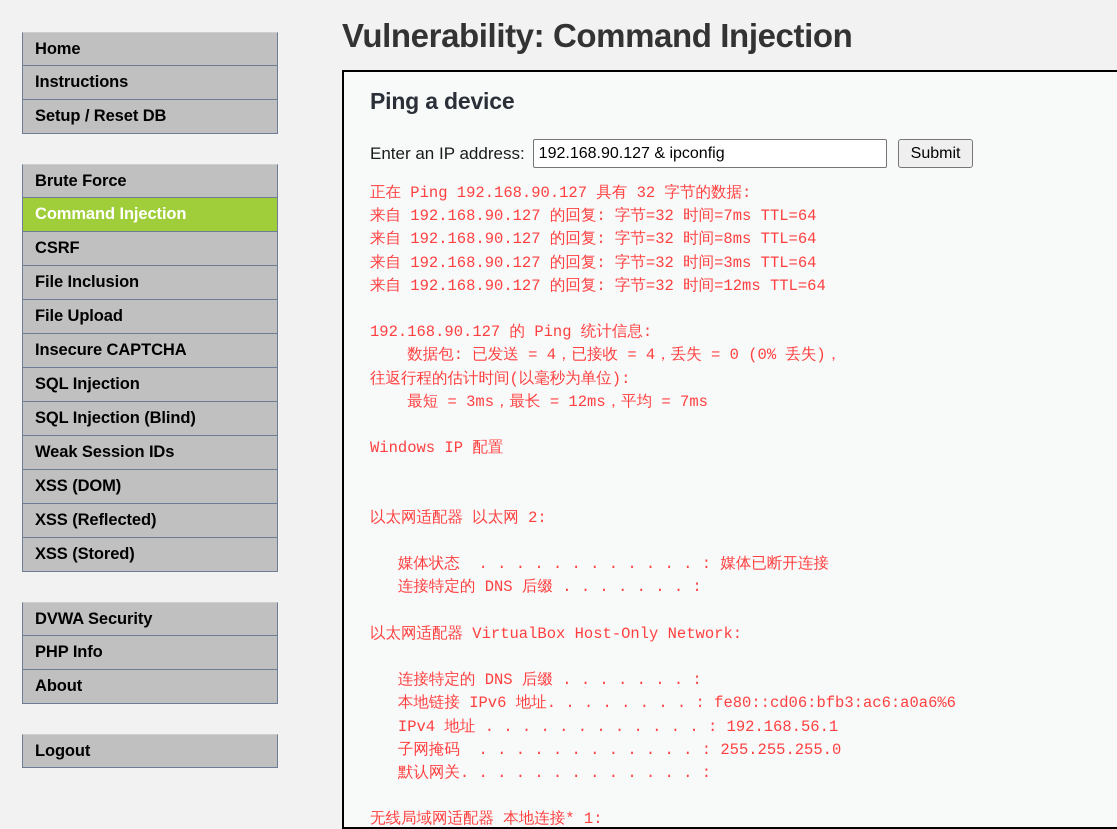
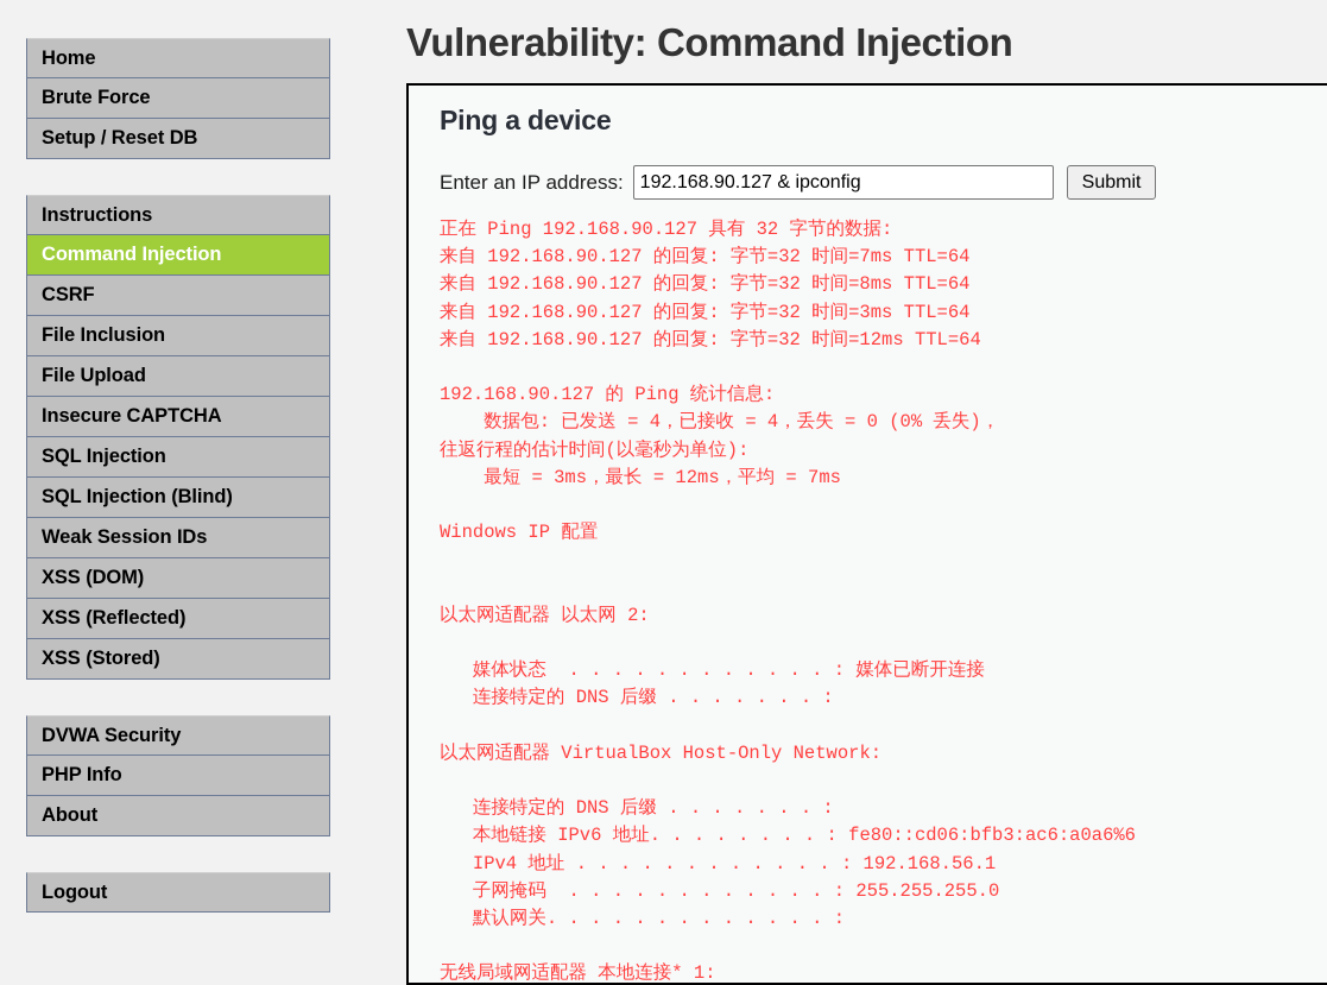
  Home
- Instructions
+ Brute Force
  Setup / Reset DB
- Brute Force
+ Instructions
  Command Injection
  CSRF
  File Inclusion
  File Upload
  Insecure CAPTCHA
  SQL Injection
  SQL Injection (Blind)
  Weak Session IDs
  XSS (DOM)
  XSS (Reflected)
  XSS (Stored)
  DVWA Security
  PHP Info
  About
  Logout
  Vulnerability: Command Injection
  Ping a device
  Enter an IP address:
  192.168.90.127 & ipconfig
  Submit
  正在 Ping 192.168.90.127 具有 32 字节的数据:
  来自 192.168.90.127 的回复: 字节=32 时间=7ms TTL=64
  来自 192.168.90.127 的回复: 字节=32 时间=8ms TTL=64
  来自 192.168.90.127 的回复: 字节=32 时间=3ms TTL=64
  来自 192.168.90.127 的回复: 字节=32 时间=12ms TTL=64
  192.168.90.127 的 Ping 统计信息:
  数据包: 已发送 = 4，已接收 = 4，丢失 = 0 (0% 丢失)，
  往返行程的估计时间(以毫秒为单位):
  最短 = 3ms，最长 = 12ms，平均 = 7ms
  Windows IP 配置
  以太网适配器 以太网 2:
  媒体状态 . . . . . . . . . . . . : 媒体已断开连接
  连接特定的 DNS 后缀 . . . . . . . :
  以太网适配器 VirtualBox Host-Only Network:
  连接特定的 DNS 后缀 . . . . . . . :
  本地链接 IPv6 地址. . . . . . . . : fe80::cd06:bfb3:ac6:a0a6%6
  IPv4 地址 . . . . . . . . . . . . : 192.168.56.1
  子网掩码 . . . . . . . . . . . . : 255.255.255.0
  默认网关. . . . . . . . . . . . . :
  无线局域网适配器 本地连接* 1:
